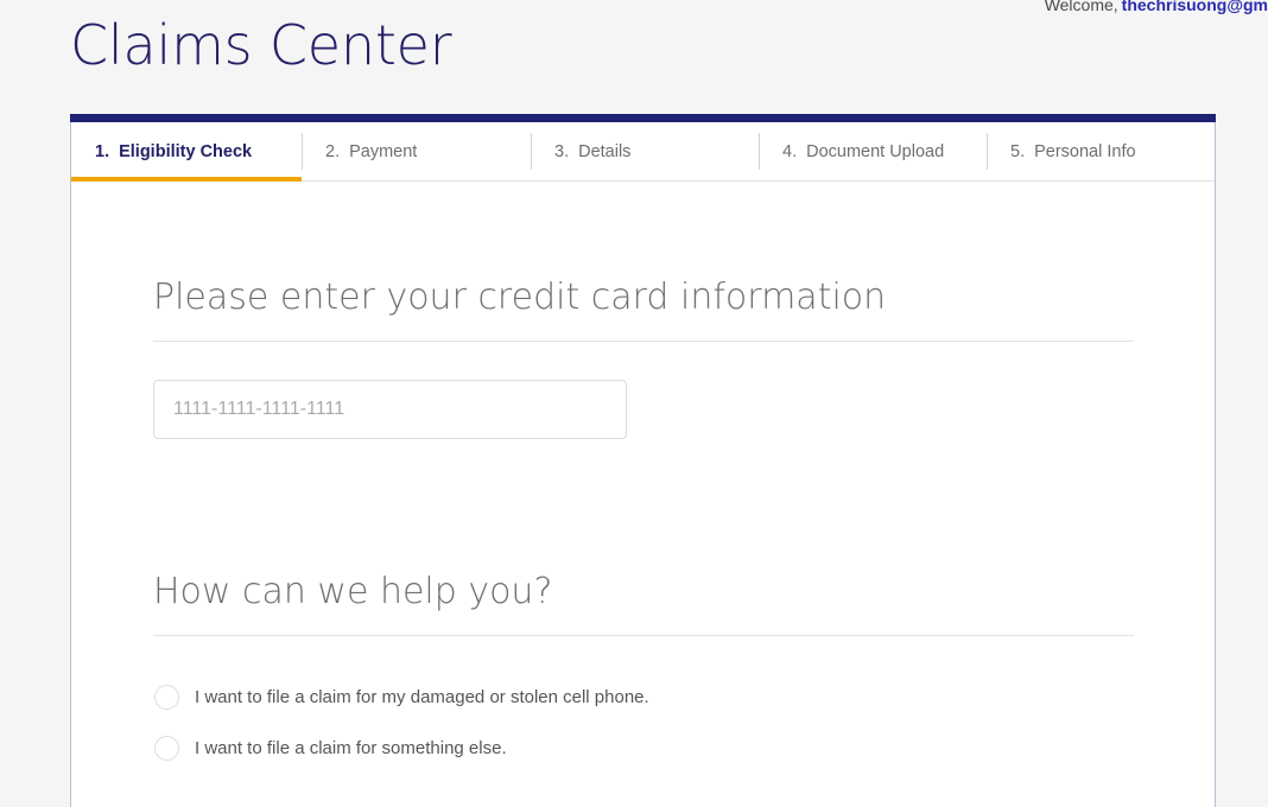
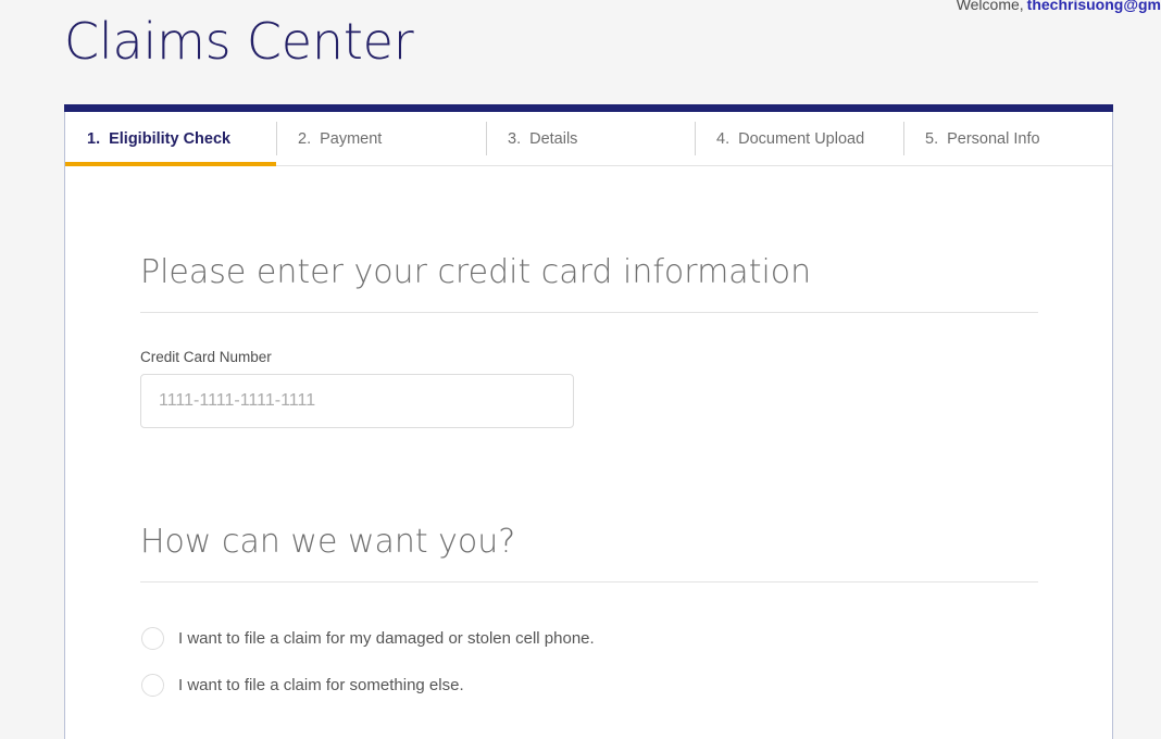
  Welcome, thechrisuong@gm
  Claims Center
  1.
  Eligibility Check
  2.
  Payment
  3.
  Details
  4.
  Document Upload
  5.
  Personal Info
  Please enter your credit card information
+ Credit Card Number
  1111-1111-1111-1111
- How can we help you?
+ How can we want you?
  I want to file a claim for my damaged or stolen cell phone.
  I want to file a claim for something else.
